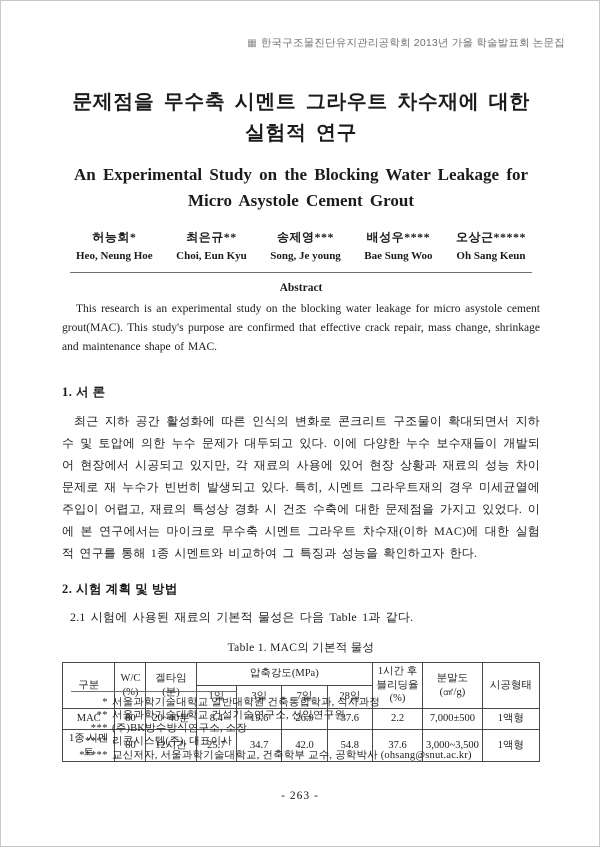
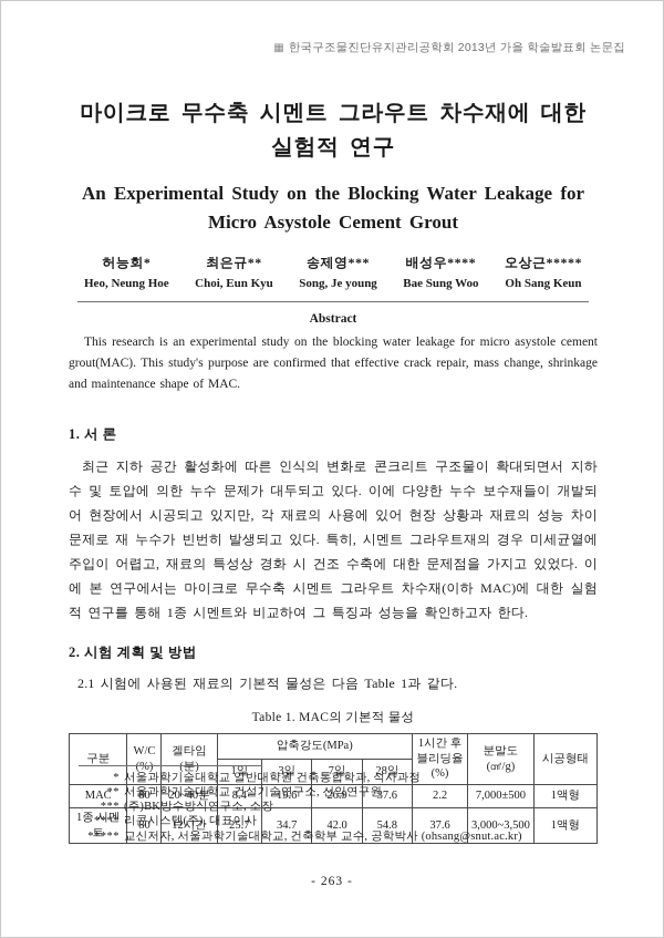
  ▦
  한국구조물진단유지관리공학회 2013년 가을 학술발표회 논문집
- 문제점을 무수축 시멘트 그라우트 차수재에 대한
+ 마이크로 무수축 시멘트 그라우트 차수재에 대한
  실험적 연구
  An Experimental Study on the Blocking Water Leakage for
  Micro Asystole Cement Grout
  허능회*
  Heo, Neung Hoe
  최은규**
  Choi, Eun Kyu
  송제영***
  Song, Je young
  배성우****
  Bae Sung Woo
  오상근*****
  Oh Sang Keun
  Abstract
  This research is an experimental study on the blocking water leakage for micro asystole cement grout(MAC). This study's purpose are confirmed that effective crack repair, mass change, shrinkage and maintenance shape of MAC.
  1. 서 론
  최근 지하 공간 활성화에 따른 인식의 변화로 콘크리트 구조물이 확대되면서 지하수 및 토압에 의한 누수 문제가 대두되고 있다. 이에 다양한 누수 보수재들이 개발되어 현장에서 시공되고 있지만, 각 재료의 사용에 있어 현장 상황과 재료의 성능 차이 문제로 재 누수가 빈번히 발생되고 있다. 특히, 시멘트 그라우트재의 경우 미세균열에 주입이 어렵고, 재료의 특성상 경화 시 건조 수축에 대한 문제점을 가지고 있었다. 이에 본 연구에서는 마이크로 무수축 시멘트 그라우트 차수재(이하 MAC)에 대한 실험적 연구를 통해 1종 시멘트와 비교하여 그 특징과 성능을 확인하고자 한다.
  2. 시험 계획 및 방법
  2.1 시험에 사용된 재료의 기본적 물성은 다음 Table 1과 같다.
  Table 1. MAC의 기본적 물성
  구분	W/C (%)	겔타임 (분)	압축강도(MPa)	1시간 후 블리딩율 (%)	분말도 (㎠/g)	시공형태
  1일	3일	7일	28일
  MAC	80	20~40분	8.4	19.6	26.9	37.6	2.2	7,000±500	1액형
  1종 시멘트	80	12시간	25.7	34.7	42.0	54.8	37.6	3,000~3,500	1액형
  *
  서울과학기술대학교 일반대학원 건축통합학과, 석사과정
  **
  서울과학기술대학교 건설기술연구소, 선임연구원
  ***
  (주)BK방수방식연구소, 소장
  ****
  리콘시스템(주), 대표이사
  *****
  교신저자, 서울과학기술대학교, 건축학부 교수, 공학박사 (ohsang@snut.ac.kr)
  - 263 -
